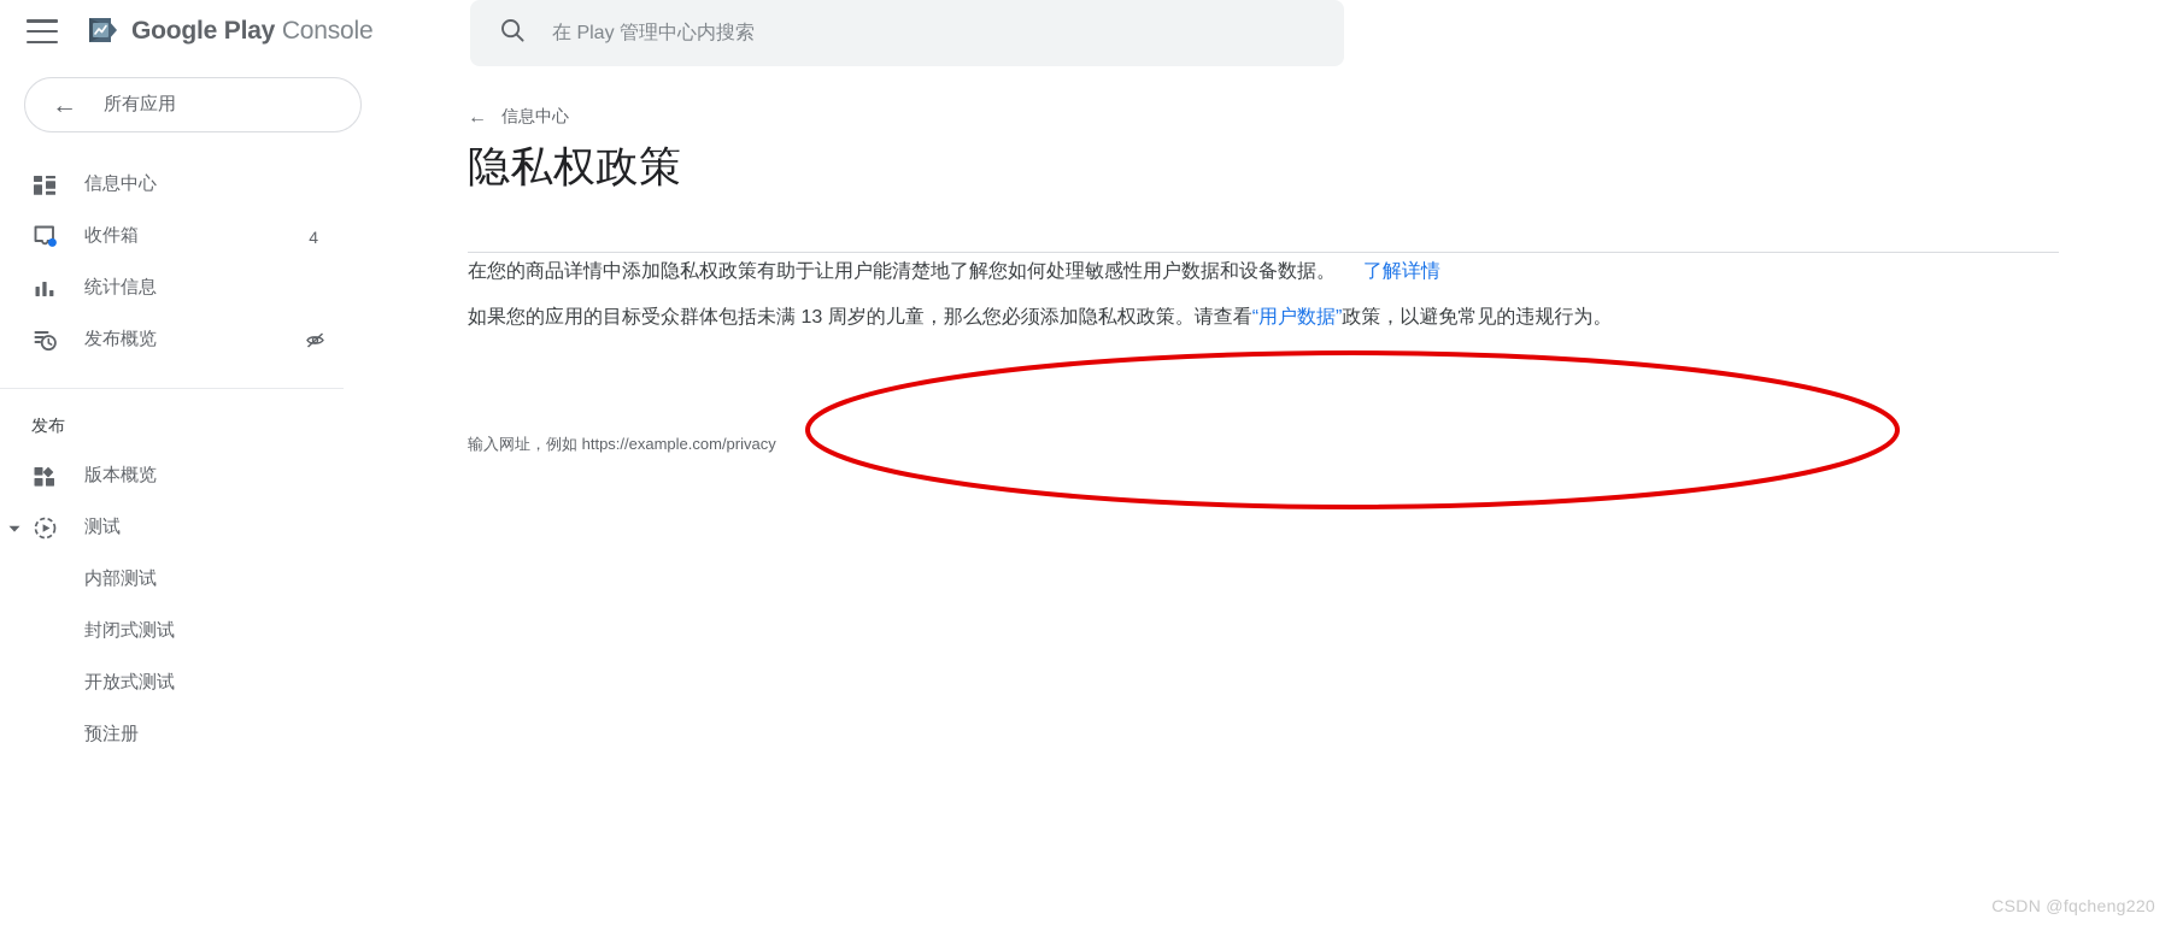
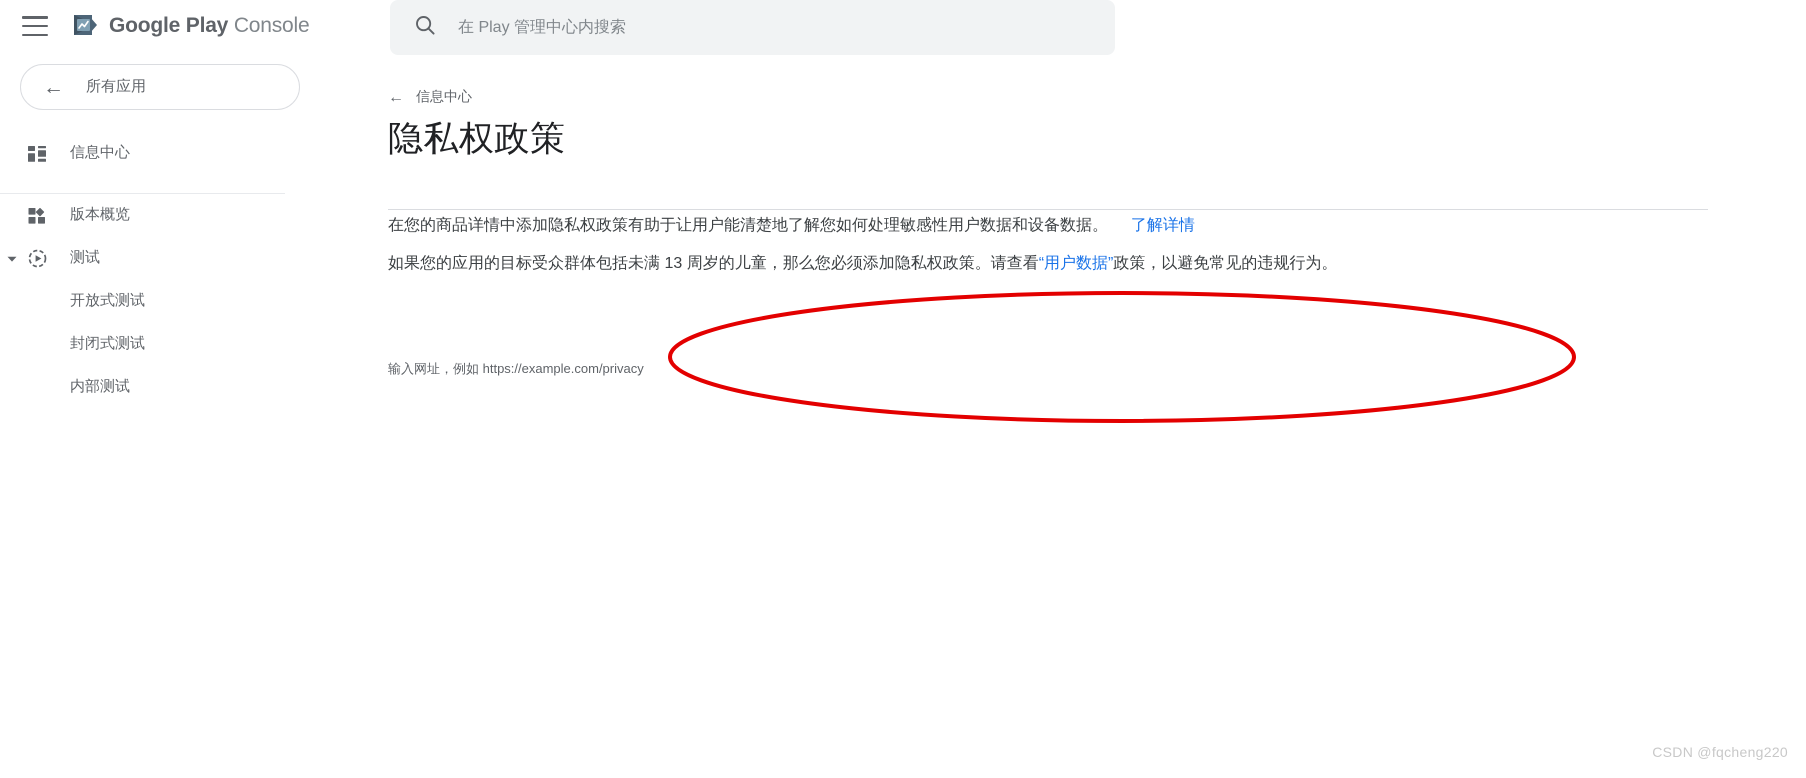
  Google Play Console
  ←
  所有应用
  信息中心
- 收件箱
- 4
- 统计信息
- 发布概览
- 发布
  版本概览
  测试
- 内部测试
+ 开放式测试
  封闭式测试
- 开放式测试
+ 内部测试
- 预注册
  在 Play 管理中心内搜索
  ←
  信息中心
  隐私权政策
  在您的商品详情中添加隐私权政策有助于让用户能清楚地了解您如何处理敏感性用户数据和设备数据。 了解详情
  如果您的应用的目标受众群体包括未满 13 周岁的儿童，那么您必须添加隐私权政策。请查看“用户数据”政策，以避免常见的违规行为。
  输入网址，例如 https://example.com/privacy
  CSDN @fqcheng220
